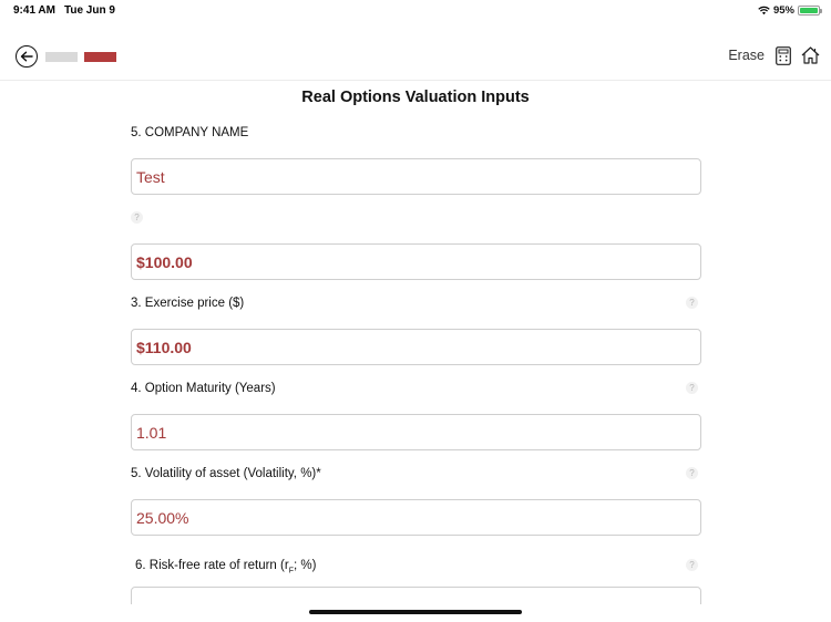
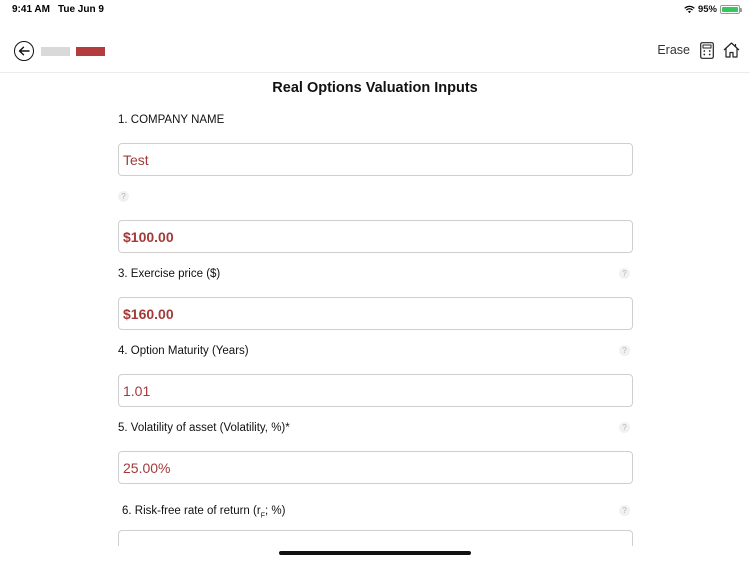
  9:41 AM Tue Jun 9
  95%
  Erase
  Real Options Valuation Inputs
- 5. COMPANY NAME
+ 1. COMPANY NAME
  Test
  ?
  $100.00
  3. Exercise price ($)
  ?
- $110.00
+ $160.00
  4. Option Maturity (Years)
  ?
  1.01
  5. Volatility of asset (Volatility, %)*
  ?
  25.00%
  6. Risk-free rate of return (r ; %)
  ?
